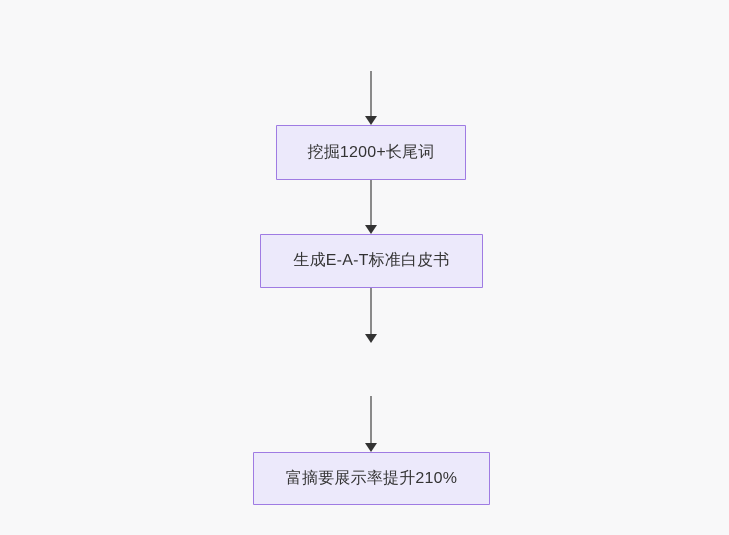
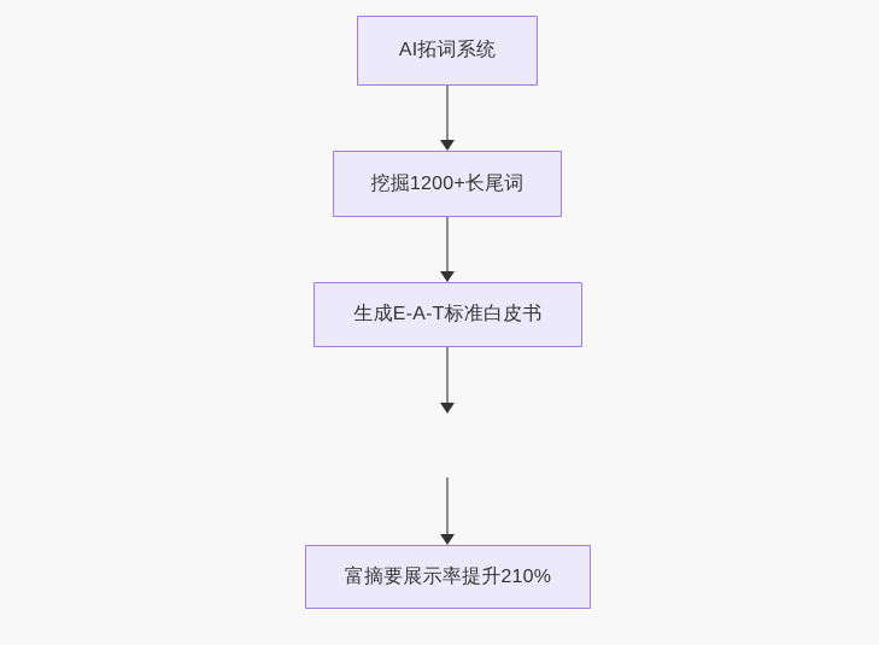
+ AI拓词系统
  挖掘1200+长尾词
  生成E-A-T标准白皮书
  富摘要展示率提升210%
